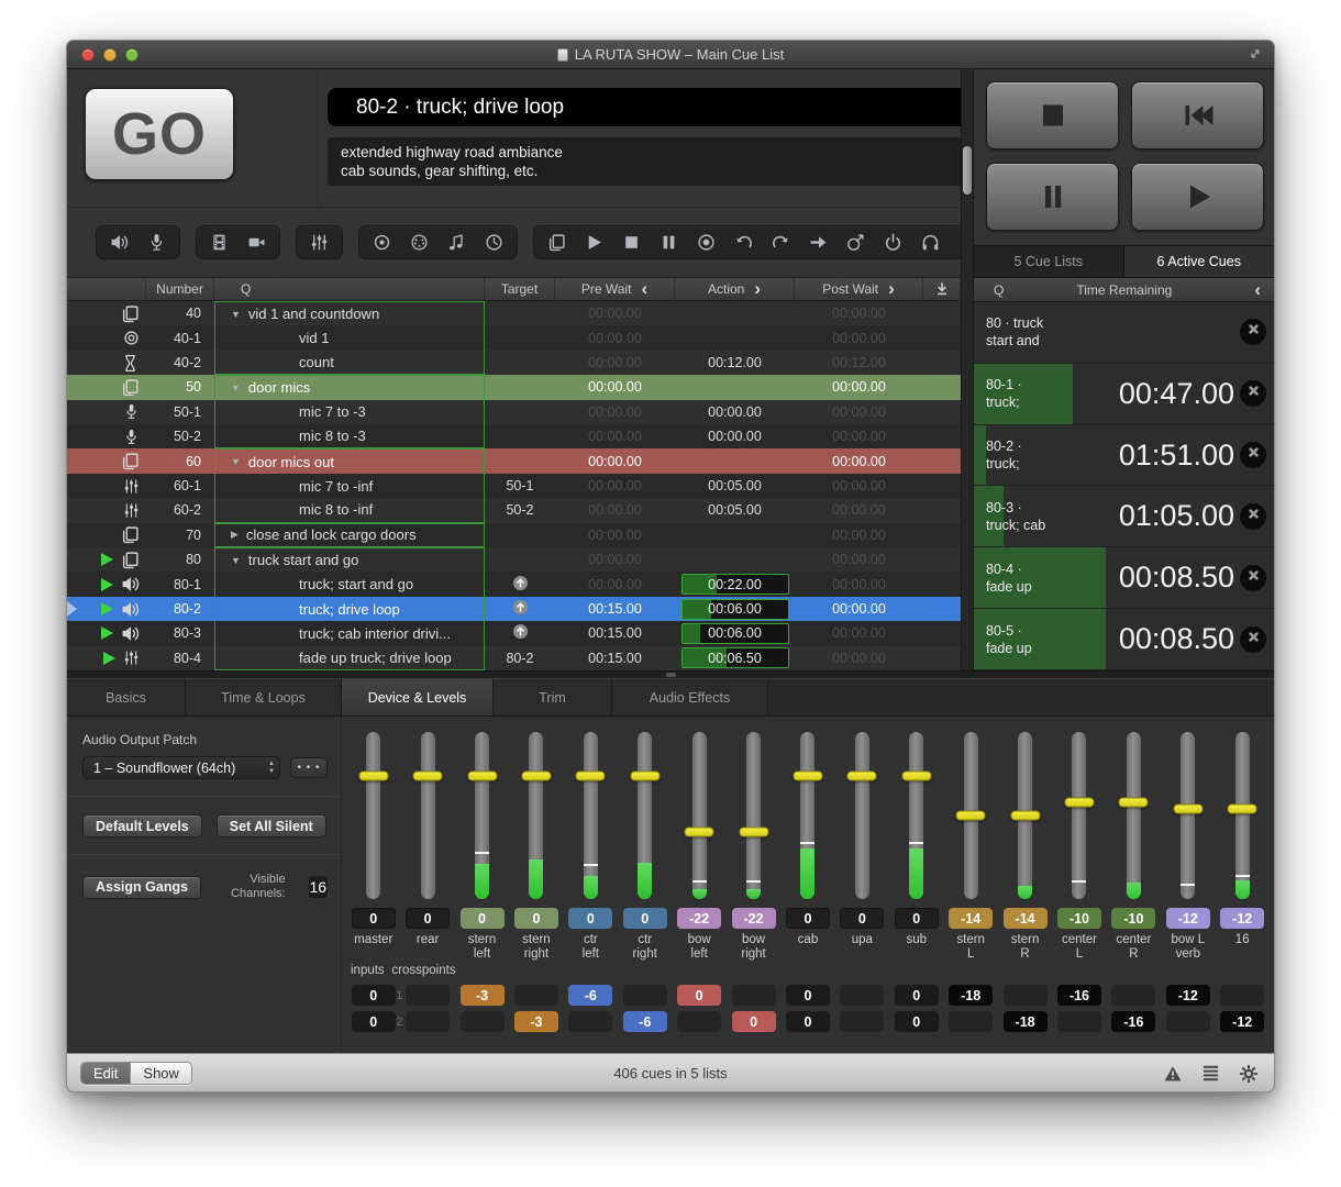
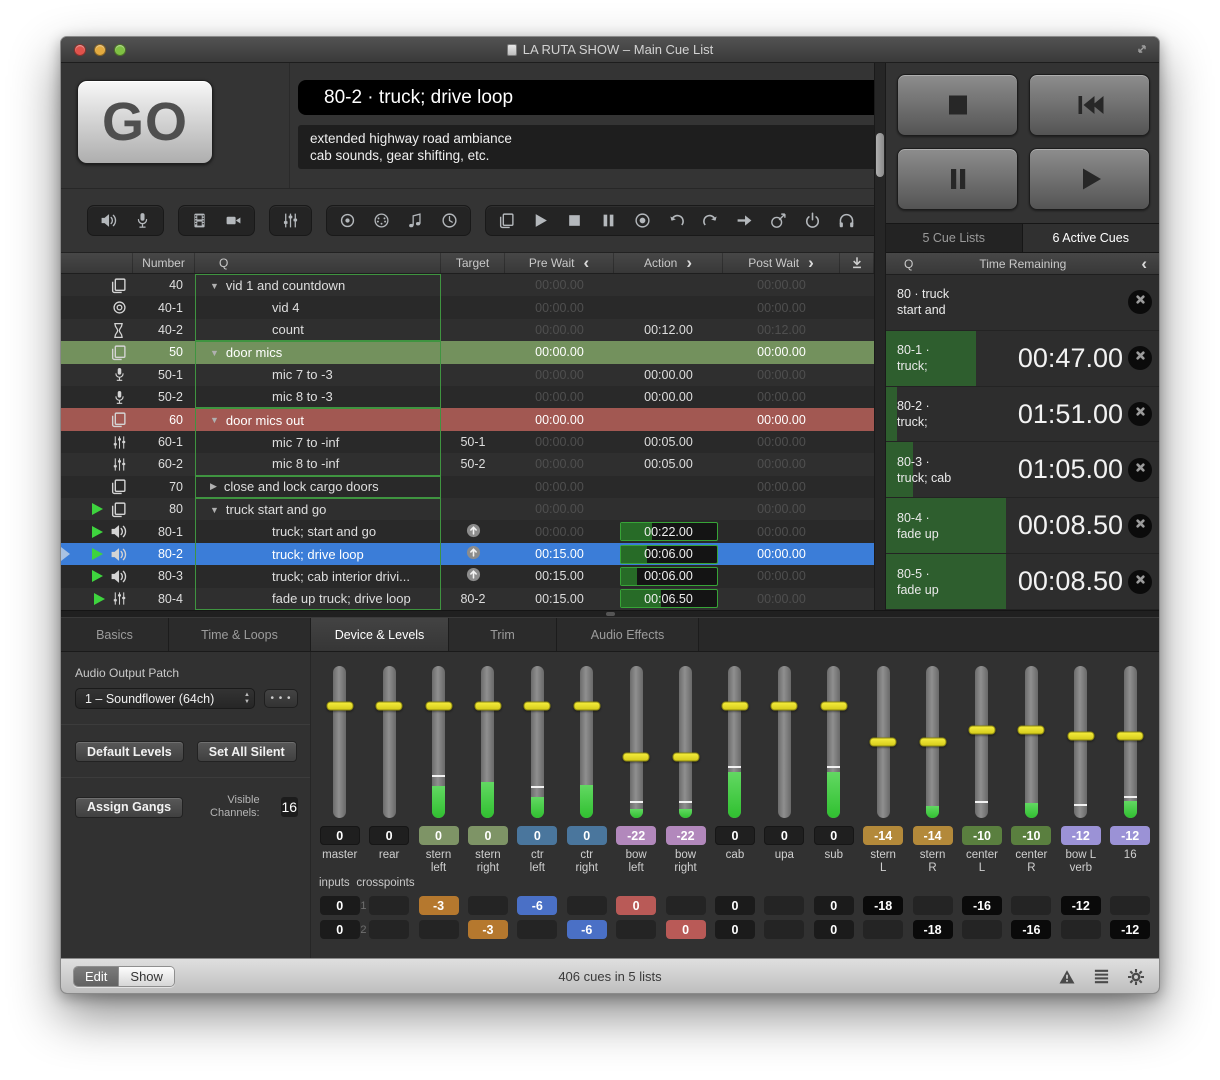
  LA RUTA SHOW – Main Cue List
  GO
  80-2 · truck; drive loop
  extended highway road ambiance
  cab sounds, gear shifting, etc.
  Number
  Q
  Target
  Pre Wait
  ‹
  Action
  ›
  Post Wait
  ›
  40
  ▼
  vid 1 and countdown
  00:00.00
  00:00.00
  40-1
- vid 1
+ vid 4
  00:00.00
  00:00.00
  40-2
  count
  00:00.00
  00:12.00
  00:12.00
  50
  ▼
  door mics
  00:00.00
  00:00.00
  50-1
  mic 7 to -3
  00:00.00
  00:00.00
  00:00.00
  50-2
  mic 8 to -3
  00:00.00
  00:00.00
  00:00.00
  60
  ▼
  door mics out
  00:00.00
  00:00.00
  60-1
  mic 7 to -inf
  50-1
  00:00.00
  00:05.00
  00:00.00
  60-2
  mic 8 to -inf
  50-2
  00:00.00
  00:05.00
  00:00.00
  70
  ▶
  close and lock cargo doors
  00:00.00
  00:00.00
  80
  ▼
  truck start and go
  00:00.00
  00:00.00
  80-1
  truck; start and go
  00:00.00
  00:22.00
  00:00.00
  80-2
  truck; drive loop
  00:15.00
  00:06.00
  00:00.00
  80-3
  truck; cab interior drivi...
  00:15.00
  00:06.00
  00:00.00
  80-4
  fade up truck; drive loop
  80-2
  00:15.00
  00:06.50
  00:00.00
  5 Cue Lists
  6 Active Cues
  Q
  Time Remaining
  ‹
  80 · truck
  start and
  80-1 ·
  truck;
  00:47.00
  80-2 ·
  truck;
  01:51.00
  80-3 ·
  truck; cab
  01:05.00
  80-4 ·
  fade up
  00:08.50
  80-5 ·
  fade up
  00:08.50
  Basics
  Time & Loops
  Device & Levels
  Trim
  Audio Effects
  Audio Output Patch
  1 – Soundflower (64ch)
  • • •
  Default Levels
  Set All Silent
  Assign Gangs
  Visible
  Channels:
  16
  0
  master
  0
  rear
  0
  stern
  left
  0
  stern
  right
  0
  ctr
  left
  0
  ctr
  right
  -22
  bow
  left
  -22
  bow
  right
  0
  cab
  0
  upa
  0
  sub
  -14
  stern
  L
  -14
  stern
  R
  -10
  center
  L
  -10
  center
  R
  -12
  bow L
  verb
  -12
  16
  inputs
  crosspoints
  0
  1
  -3
  -6
  0
  0
  0
  -18
  -16
  -12
  0
  2
  -3
  -6
  0
  0
  0
  -18
  -16
  -12
  406 cues in 5 lists
  Edit
  Show
